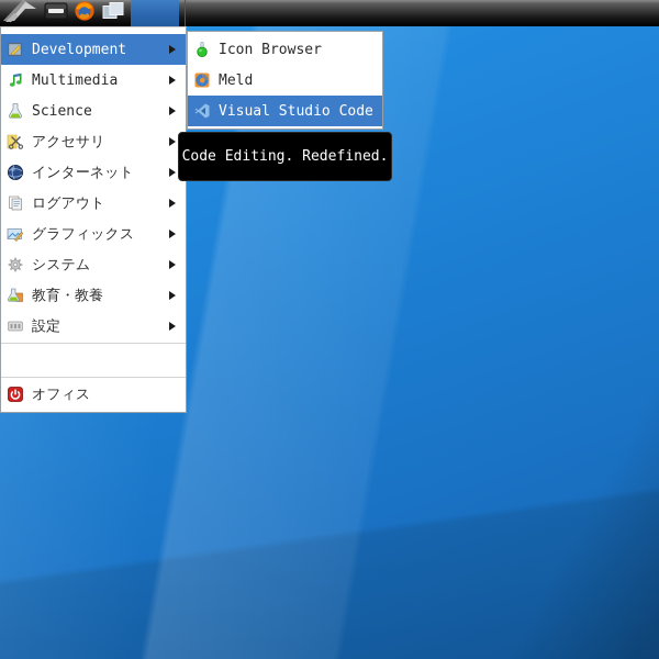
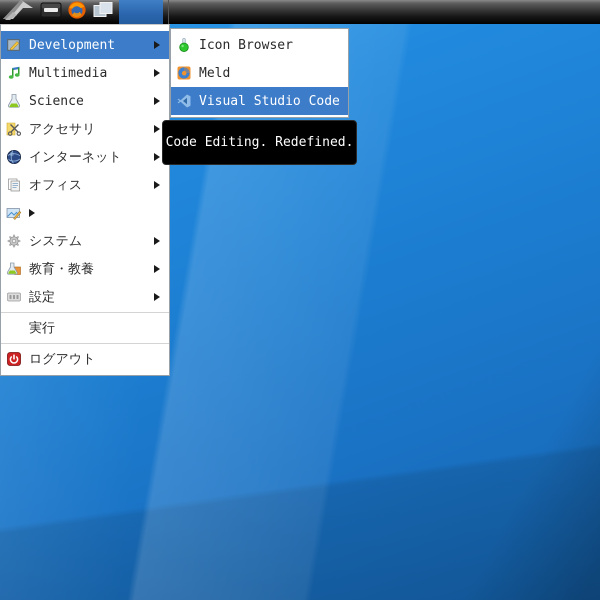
  Development
  Multimedia
  Science
  アクセサリ
  インターネット
- ログアウト
+ オフィス
- グラフィックス
  システム
  教育・教養
  設定
+ 実行
- オフィス
+ ログアウト
  Icon Browser
  Meld
  Visual Studio Code
  Code Editing. Redefined.
